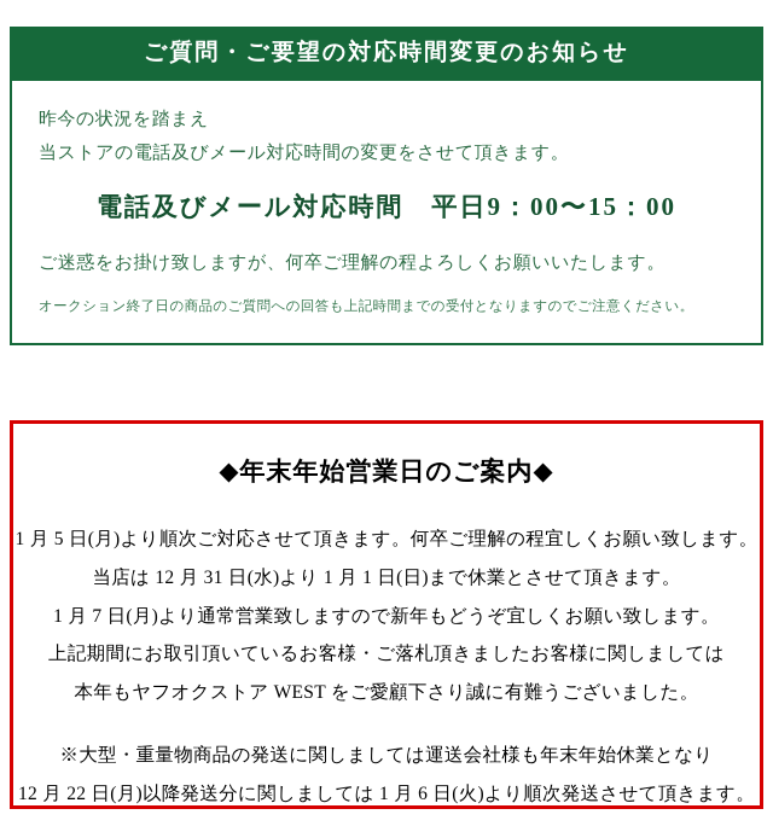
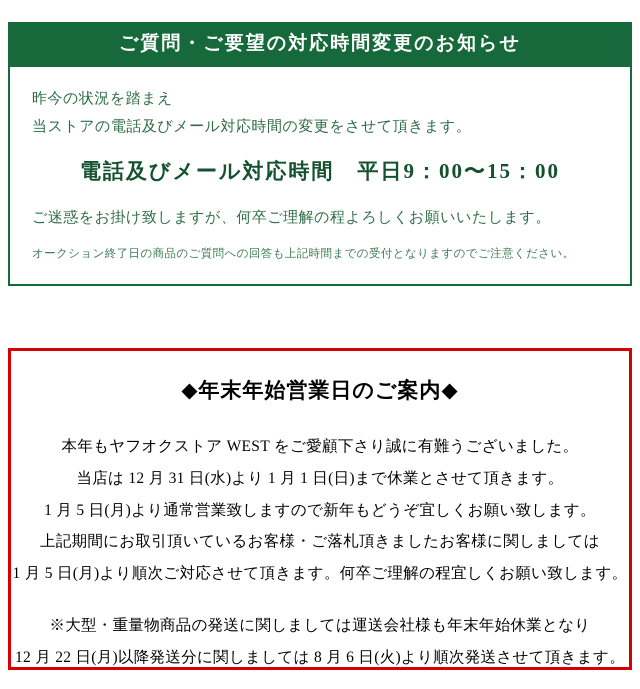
  ご質問・ご要望の対応時間変更のお知らせ
  昨今の状況を踏まえ
  当ストアの電話及びメール対応時間の変更をさせて頂きます。
  電話及びメール対応時間 平日9：00〜15：00
  ご迷惑をお掛け致しますが、何卒ご理解の程よろしくお願いいたします。
  オークション終了日の商品のご質問への回答も上記時間までの受付となりますのでご注意ください。
  ◆年末年始営業日のご案内◆
- 1 月 5 日(月)より順次ご対応させて頂きます。何卒ご理解の程宜しくお願い致します。
+ 本年もヤフオクストア WEST をご愛顧下さり誠に有難うございました。
  当店は 12 月 31 日(水)より 1 月 1 日(日)まで休業とさせて頂きます。
- 1 月 7 日(月)より通常営業致しますので新年もどうぞ宜しくお願い致します。
+ 1 月 5 日(月)より通常営業致しますので新年もどうぞ宜しくお願い致します。
  上記期間にお取引頂いているお客様・ご落札頂きましたお客様に関しましては
- 本年もヤフオクストア WEST をご愛顧下さり誠に有難うございました。
+ 1 月 5 日(月)より順次ご対応させて頂きます。何卒ご理解の程宜しくお願い致します。
  ※大型・重量物商品の発送に関しましては運送会社様も年末年始休業となり
- 12 月 22 日(月)以降発送分に関しましては 1 月 6 日(火)より順次発送させて頂きます。
+ 12 月 22 日(月)以降発送分に関しましては 8 月 6 日(火)より順次発送させて頂きます。
